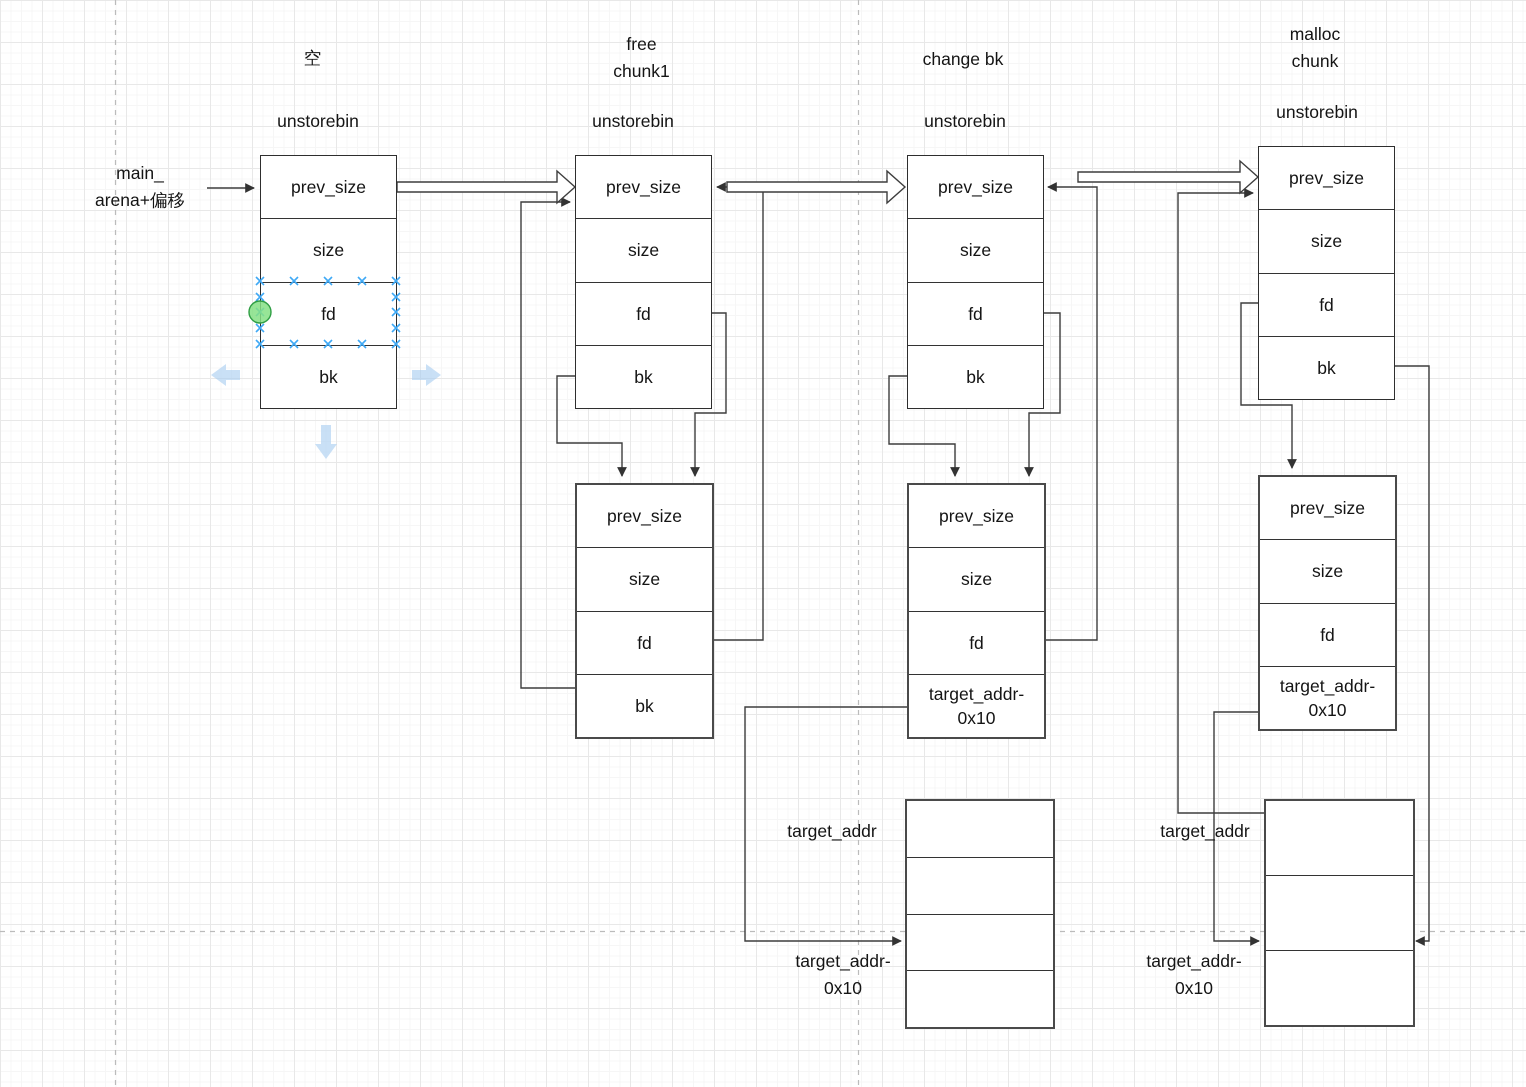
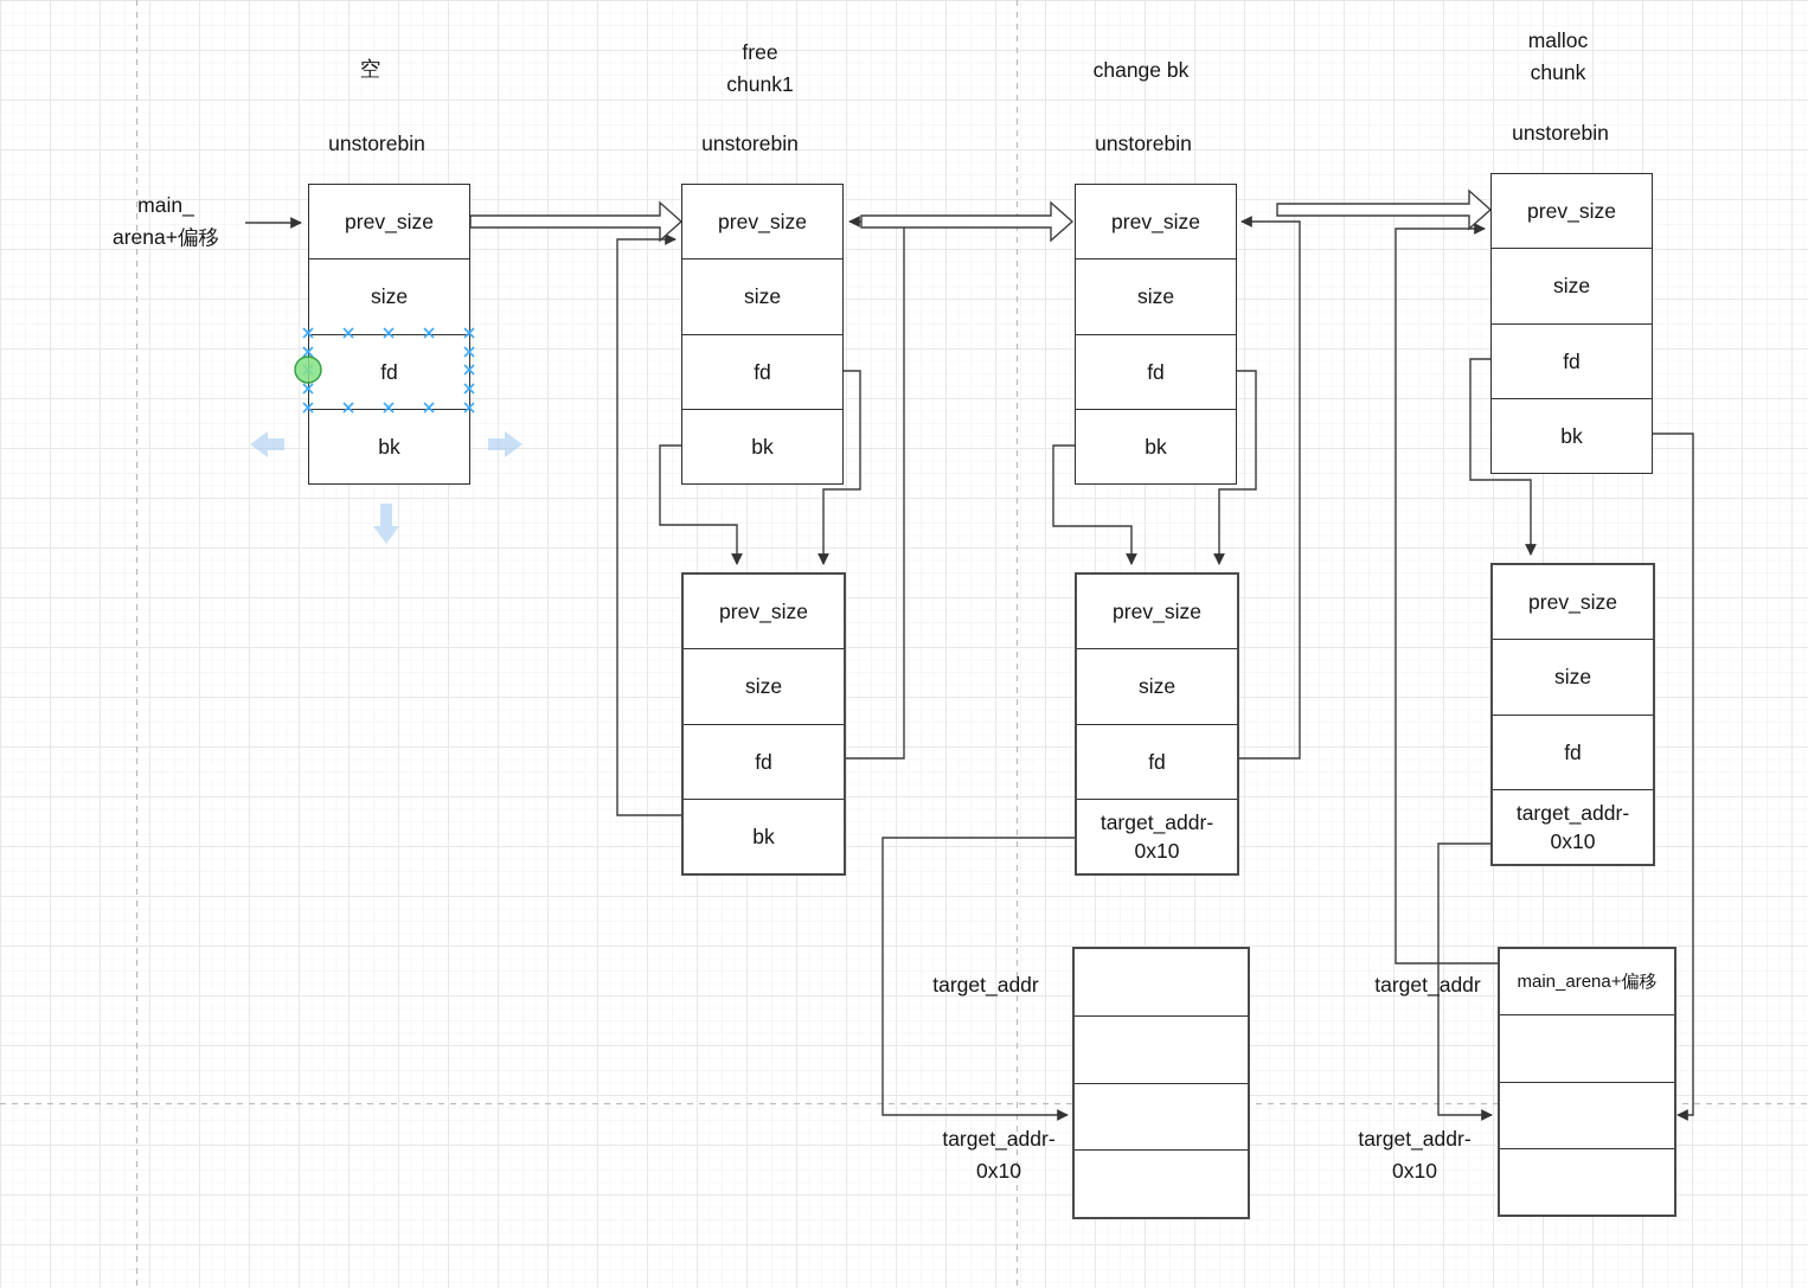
  空
  free
  chunk1
  change bk
  malloc
  chunk
  unstorebin
  unstorebin
  unstorebin
  unstorebin
  main_
  arena+偏移
  prev_size
  size
  fd
  bk
  prev_size
  size
  fd
  bk
  prev_size
  size
  fd
  bk
  prev_size
  size
  fd
  bk
  prev_size
  size
  fd
  target_addr-
  0x10
  prev_size
  size
  fd
  bk
  prev_size
  size
  fd
  target_addr-
  0x10
+ main_arena+偏移
  target_addr
  target_addr-
  0x10
  target_addr
  target_addr-
  0x10
